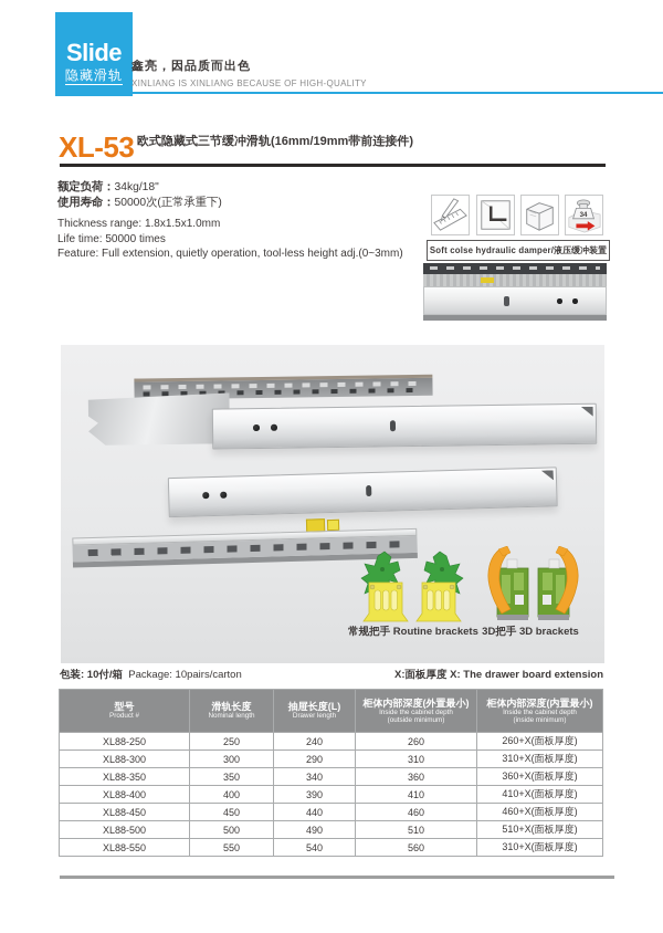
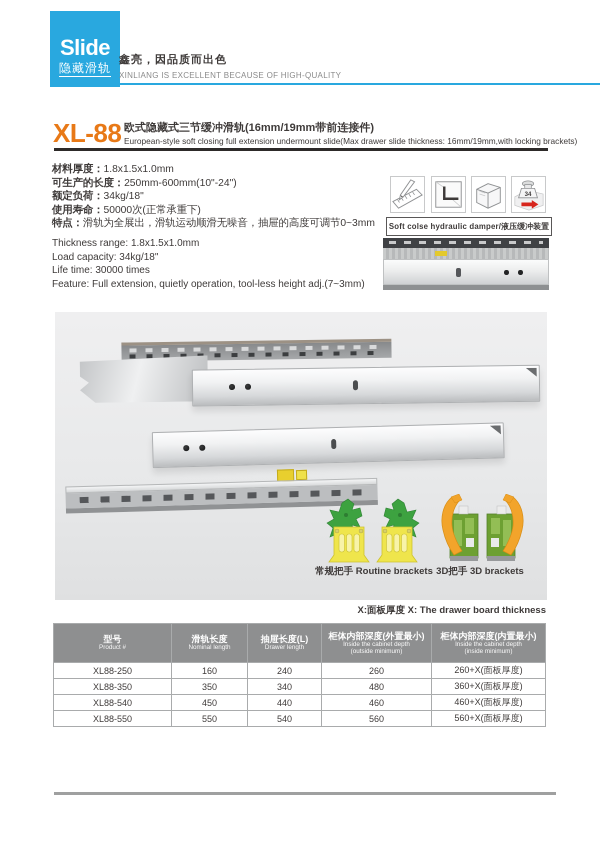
  Slide
  隐藏滑轨
  鑫亮，因品质而出色
- XINLIANG IS XINLIANG BECAUSE OF HIGH-QUALITY
+ XINLIANG IS EXCELLENT BECAUSE OF HIGH-QUALITY
- XL-53
+ XL-88
  欧式隐藏式三节缓冲滑轨(16mm/19mm带前连接件)
+ European-style soft closing full extension undermount slide(Max drawer slide thickness: 16mm/19mm,with locking brackets)
+ 材料厚度：1.8x1.5x1.0mm
+ 可生产的长度：250mm-600mm(10"-24")
  额定负荷：34kg/18"
  使用寿命：50000次(正常承重下)
+ 特点：滑轨为全展出，滑轨运动顺滑无噪音，抽屉的高度可调节0~3mm
  Thickness range: 1.8x1.5x1.0mm
+ Load capacity: 34kg/18"
- Life time: 50000 times
+ Life time: 30000 times
- Feature: Full extension, quietly operation, tool-less height adj.(0~3mm)
+ Feature: Full extension, quietly operation, tool-less height adj.(7~3mm)
  Soft colse hydraulic damper/液压缓冲装置
  常规把手 Routine brackets
  3D把手 3D brackets
- 包装: 10付/箱 Package: 10pairs/carton
- X:面板厚度 X: The drawer board extension
+ X:面板厚度 X: The drawer board thickness
- XL88-250	250	240	260	260+X(面板厚度)
+ XL88-250	160	240	260	260+X(面板厚度)
- XL88-300	300	290	310	310+X(面板厚度)
- XL88-350	350	340	360	360+X(面板厚度)
+ XL88-350	350	340	480	360+X(面板厚度)
- XL88-400	400	390	410	410+X(面板厚度)
- XL88-450	450	440	460	460+X(面板厚度)
+ XL88-540	450	440	460	460+X(面板厚度)
- XL88-500	500	490	510	510+X(面板厚度)
- XL88-550	550	540	560	310+X(面板厚度)
+ XL88-550	550	540	560	560+X(面板厚度)
